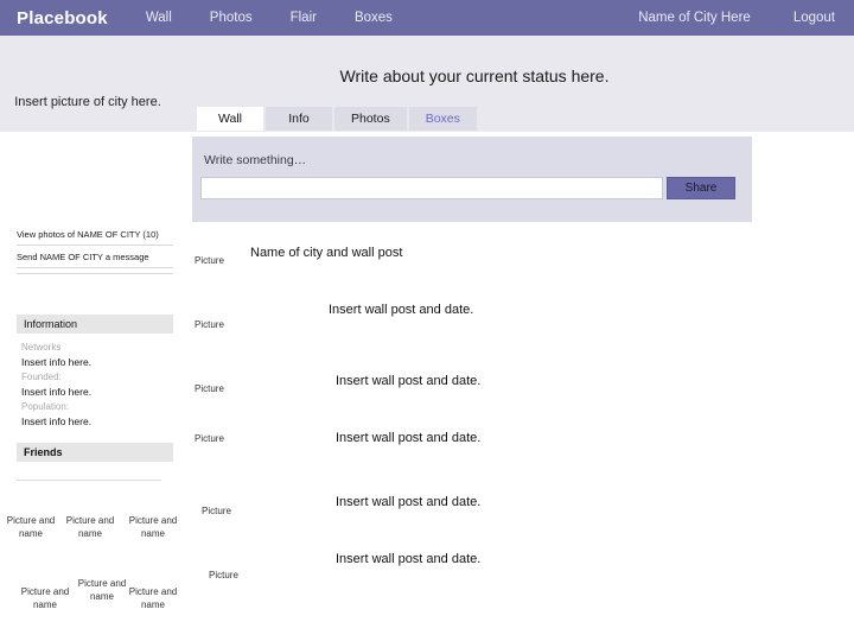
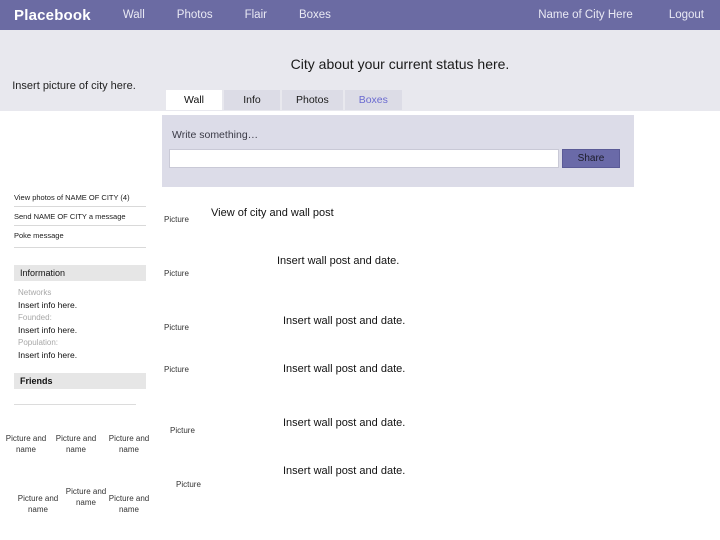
  Placebook
  Wall
  Photos
  Flair
  Boxes
  Name of City Here
  Logout
  Insert picture of city here.
- View photos of NAME OF CITY (10)
+ View photos of NAME OF CITY (4)
  Send NAME OF CITY a message
+ Poke message
  Information
  Networks
  Insert info here.
  Founded:
  Insert info here.
  Population:
  Insert info here.
  Friends
  Picture and name
  Picture and name
  Picture and name
  Picture and name
  Picture and name
  Picture and name
- Write about your current status here.
+ City about your current status here.
  Wall
  Info
  Photos
  Boxes
  Write something…
  Share
  Picture
- Name of city and wall post
+ View of city and wall post
  Picture
  Insert wall post and date.
  Picture
  Insert wall post and date.
  Picture
  Insert wall post and date.
  Picture
  Insert wall post and date.
  Picture
  Insert wall post and date.
